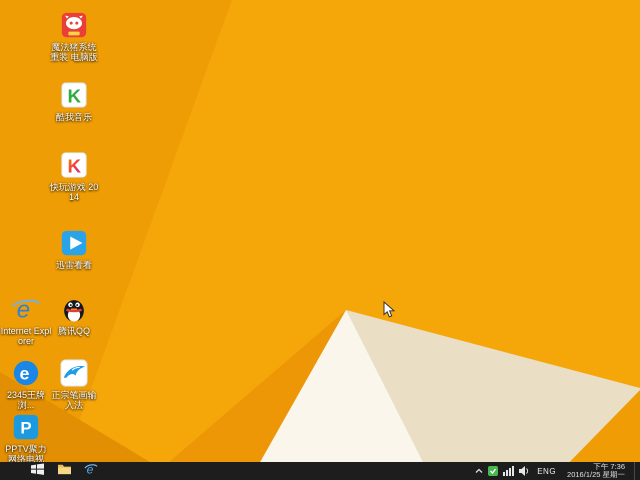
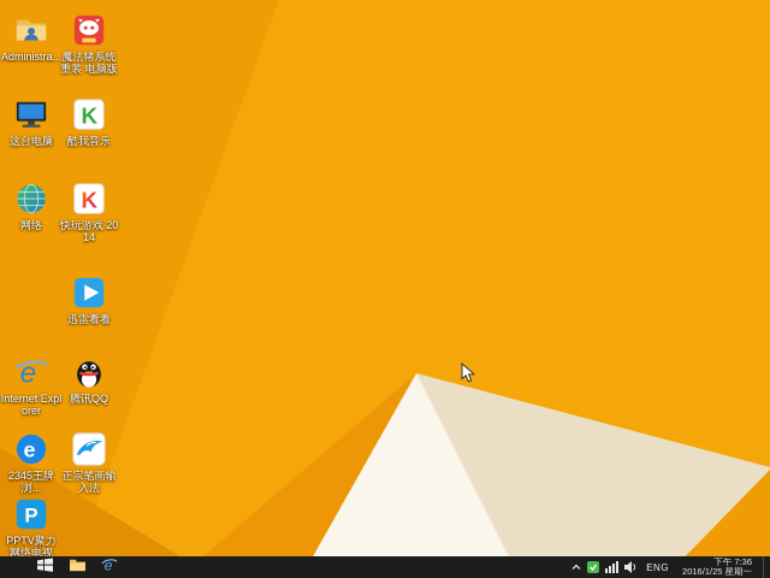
+ Administra...
+ 这台电脑
+ 网络
  e
  Internet Explorer
  e
  2345王牌浏...
  P
  PPTV聚力 网络电视
  魔法猪系统重装 电脑版
  K
  酷我音乐
  K
  快玩游戏 2014
  迅雷看看
  腾讯QQ
  正宗笔画输入法
  e
  ENG
  下午 7:36
  2016/1/25 星期一
